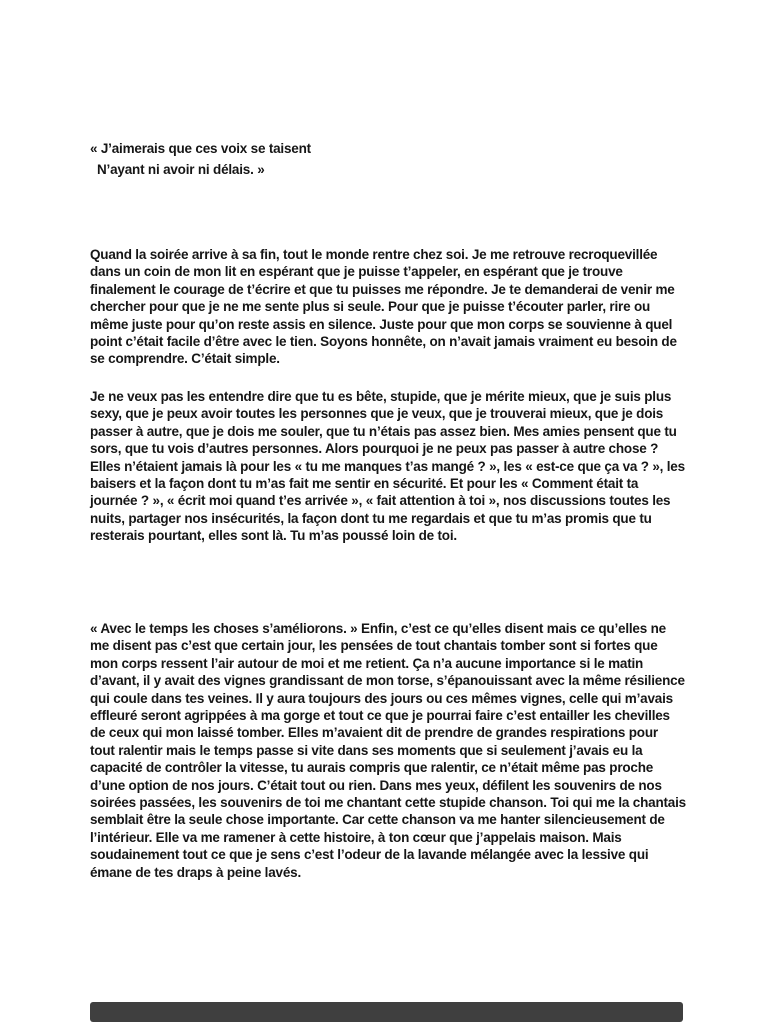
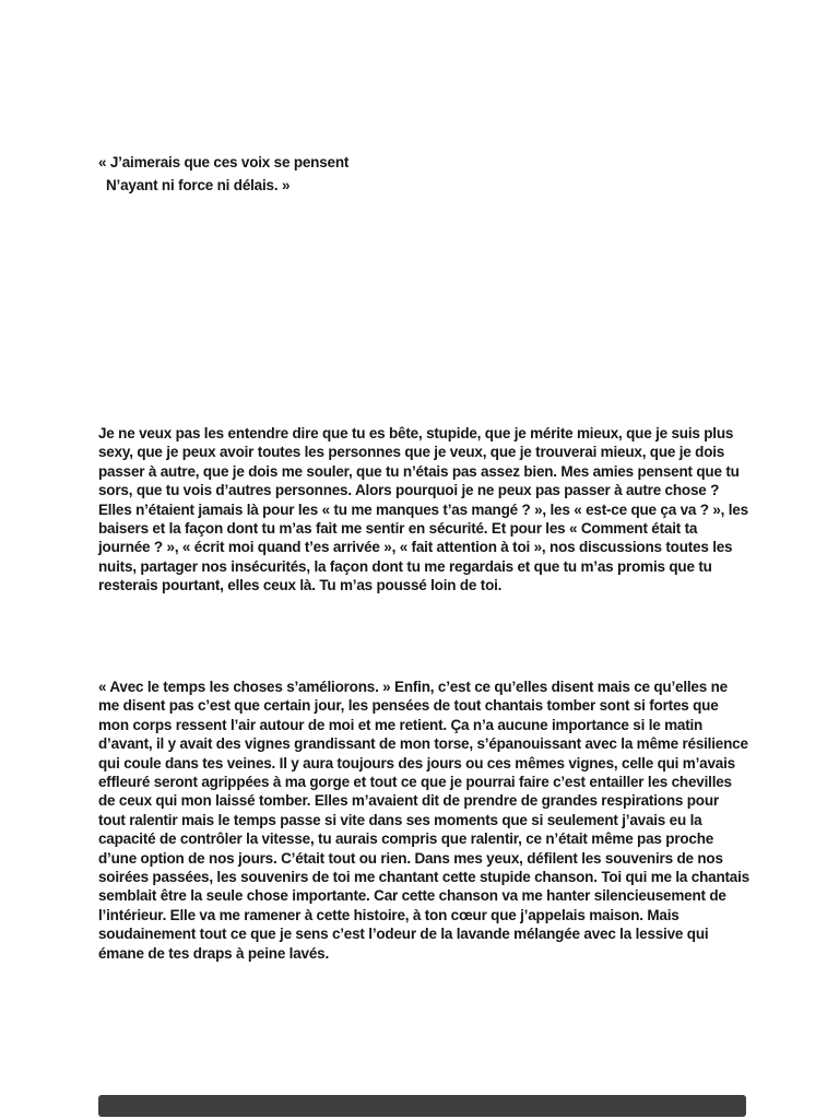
- « J’aimerais que ces voix se taisent
+ « J’aimerais que ces voix se pensent
- N’ayant ni avoir ni délais. »
+ N’ayant ni force ni délais. »
- Quand la soirée arrive à sa fin, tout le monde rentre chez soi. Je me retrouve recroquevillée dans un coin de mon lit en espérant que je puisse t’appeler, en espérant que je trouve finalement le courage de t’écrire et que tu puisses me répondre. Je te demanderai de venir me chercher pour que je ne me sente plus si seule. Pour que je puisse t’écouter parler, rire ou même juste pour qu’on reste assis en silence. Juste pour que mon corps se souvienne à quel point c’était facile d’être avec le tien. Soyons honnête, on n’avait jamais vraiment eu besoin de se comprendre. C’était simple.
- Je ne veux pas les entendre dire que tu es bête, stupide, que je mérite mieux, que je suis plus sexy, que je peux avoir toutes les personnes que je veux, que je trouverai mieux, que je dois passer à autre, que je dois me souler, que tu n’étais pas assez bien. Mes amies pensent que tu sors, que tu vois d’autres personnes. Alors pourquoi je ne peux pas passer à autre chose ? Elles n’étaient jamais là pour les « tu me manques t’as mangé ? », les « est-ce que ça va ? », les baisers et la façon dont tu m’as fait me sentir en sécurité. Et pour les « Comment était ta journée ? », « écrit moi quand t’es arrivée », « fait attention à toi », nos discussions toutes les nuits, partager nos insécurités, la façon dont tu me regardais et que tu m’as promis que tu resterais pourtant, elles sont là. Tu m’as poussé loin de toi.
+ Je ne veux pas les entendre dire que tu es bête, stupide, que je mérite mieux, que je suis plus sexy, que je peux avoir toutes les personnes que je veux, que je trouverai mieux, que je dois passer à autre, que je dois me souler, que tu n’étais pas assez bien. Mes amies pensent que tu sors, que tu vois d’autres personnes. Alors pourquoi je ne peux pas passer à autre chose ? Elles n’étaient jamais là pour les « tu me manques t’as mangé ? », les « est-ce que ça va ? », les baisers et la façon dont tu m’as fait me sentir en sécurité. Et pour les « Comment était ta journée ? », « écrit moi quand t’es arrivée », « fait attention à toi », nos discussions toutes les nuits, partager nos insécurités, la façon dont tu me regardais et que tu m’as promis que tu resterais pourtant, elles ceux là. Tu m’as poussé loin de toi.
  « Avec le temps les choses s’améliorons. » Enfin, c’est ce qu’elles disent mais ce qu’elles ne me disent pas c’est que certain jour, les pensées de tout chantais tomber sont si fortes que mon corps ressent l’air autour de moi et me retient. Ça n’a aucune importance si le matin d’avant, il y avait des vignes grandissant de mon torse, s’épanouissant avec la même résilience qui coule dans tes veines. Il y aura toujours des jours ou ces mêmes vignes, celle qui m’avais effleuré seront agrippées à ma gorge et tout ce que je pourrai faire c’est entailler les chevilles de ceux qui mon laissé tomber. Elles m’avaient dit de prendre de grandes respirations pour tout ralentir mais le temps passe si vite dans ses moments que si seulement j’avais eu la capacité de contrôler la vitesse, tu aurais compris que ralentir, ce n’était même pas proche d’une option de nos jours. C’était tout ou rien. Dans mes yeux, défilent les souvenirs de nos soirées passées, les souvenirs de toi me chantant cette stupide chanson. Toi qui me la chantais semblait être la seule chose importante. Car cette chanson va me hanter silencieusement de l’intérieur. Elle va me ramener à cette histoire, à ton cœur que j’appelais maison. Mais soudainement tout ce que je sens c’est l’odeur de la lavande mélangée avec la lessive qui émane de tes draps à peine lavés.
